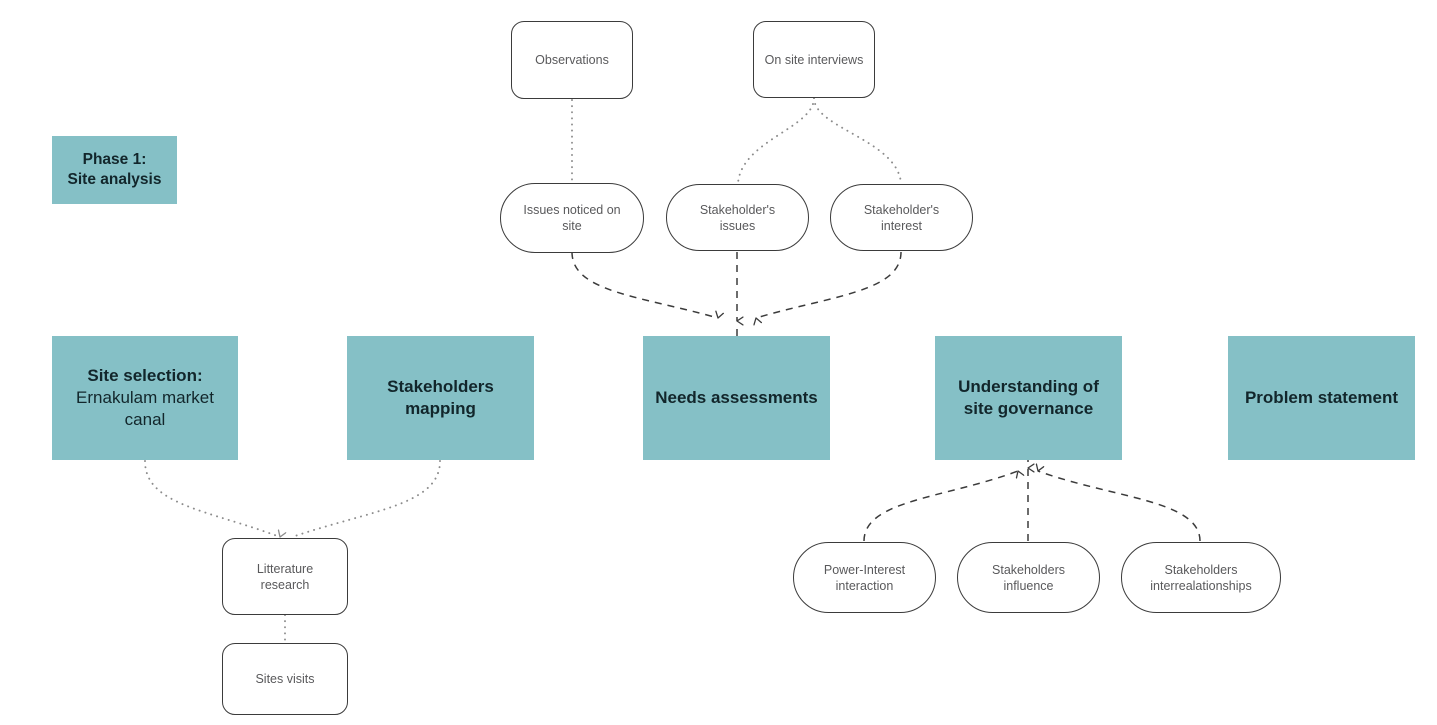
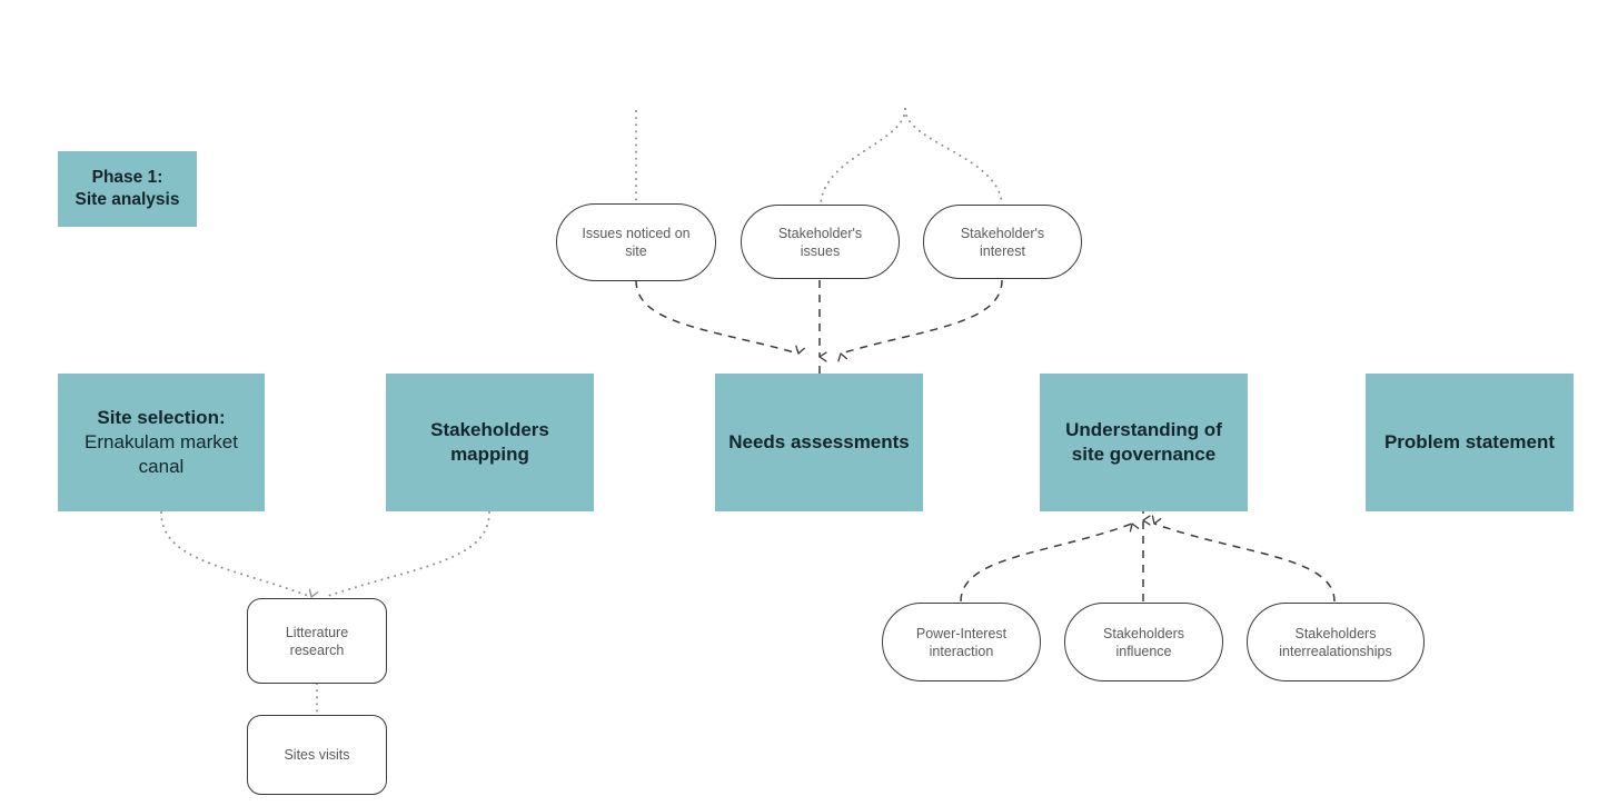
  Phase 1:
  Site analysis
- Observations
- On site interviews
  Issues noticed on
  site
  Stakeholder's
  issues
  Stakeholder's
  interest
  Site selection:
  Ernakulam market
  canal
  Stakeholders
  mapping
  Needs assessments
  Understanding of
  site governance
  Problem statement
  Litterature research
  Sites visits
  Power-Interest
  interaction
  Stakeholders
  influence
  Stakeholders
  interrealationships
